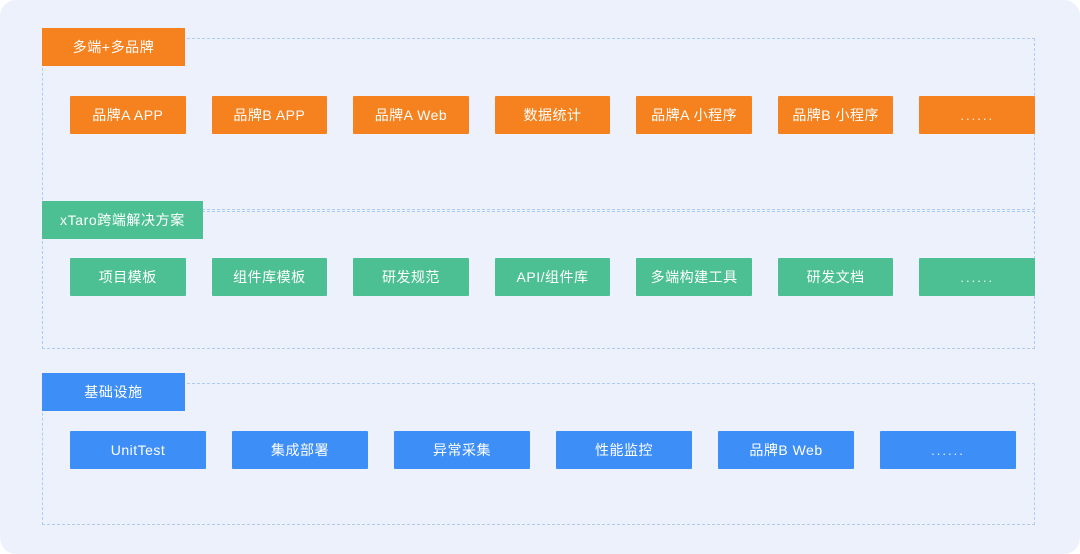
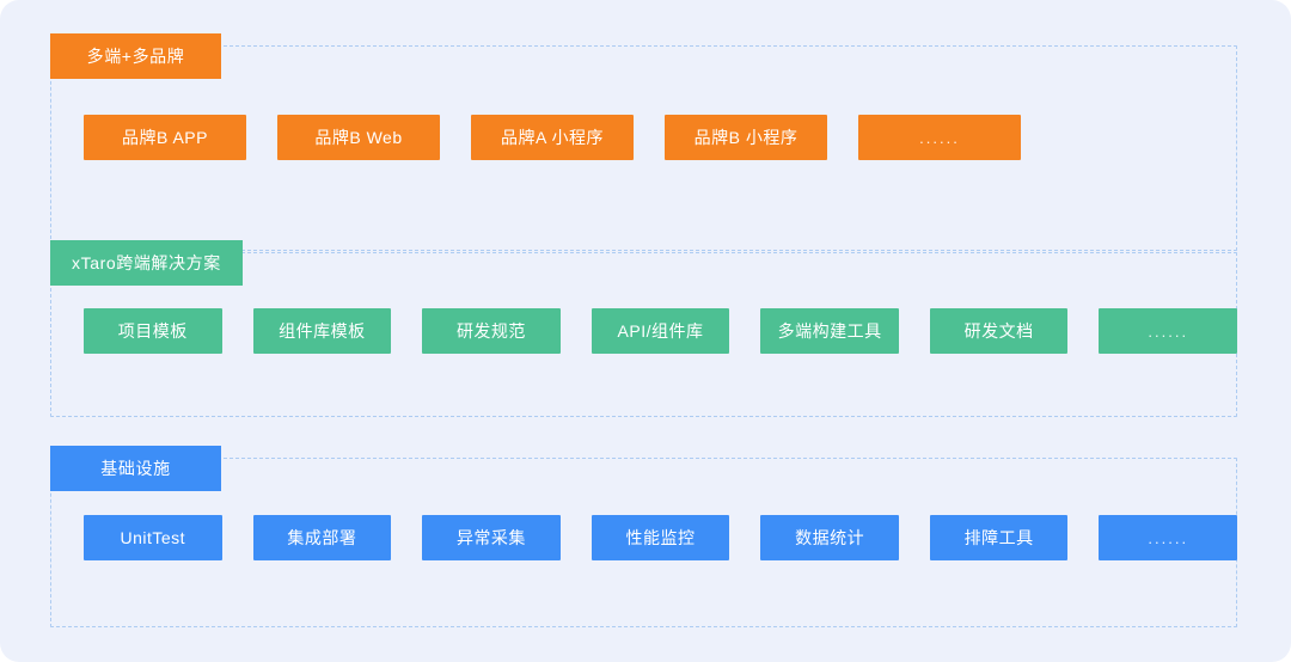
  多端+多品牌
- 品牌A APP
  品牌B APP
- 品牌A Web
- 数据统计
+ 品牌B Web
  品牌A 小程序
  品牌B 小程序
  ......
  xTaro跨端解决方案
  项目模板
  组件库模板
  研发规范
  API/组件库
  多端构建工具
  研发文档
  ......
  基础设施
  UnitTest
  集成部署
  异常采集
  性能监控
- 品牌B Web
+ 数据统计
+ 排障工具
  ......
